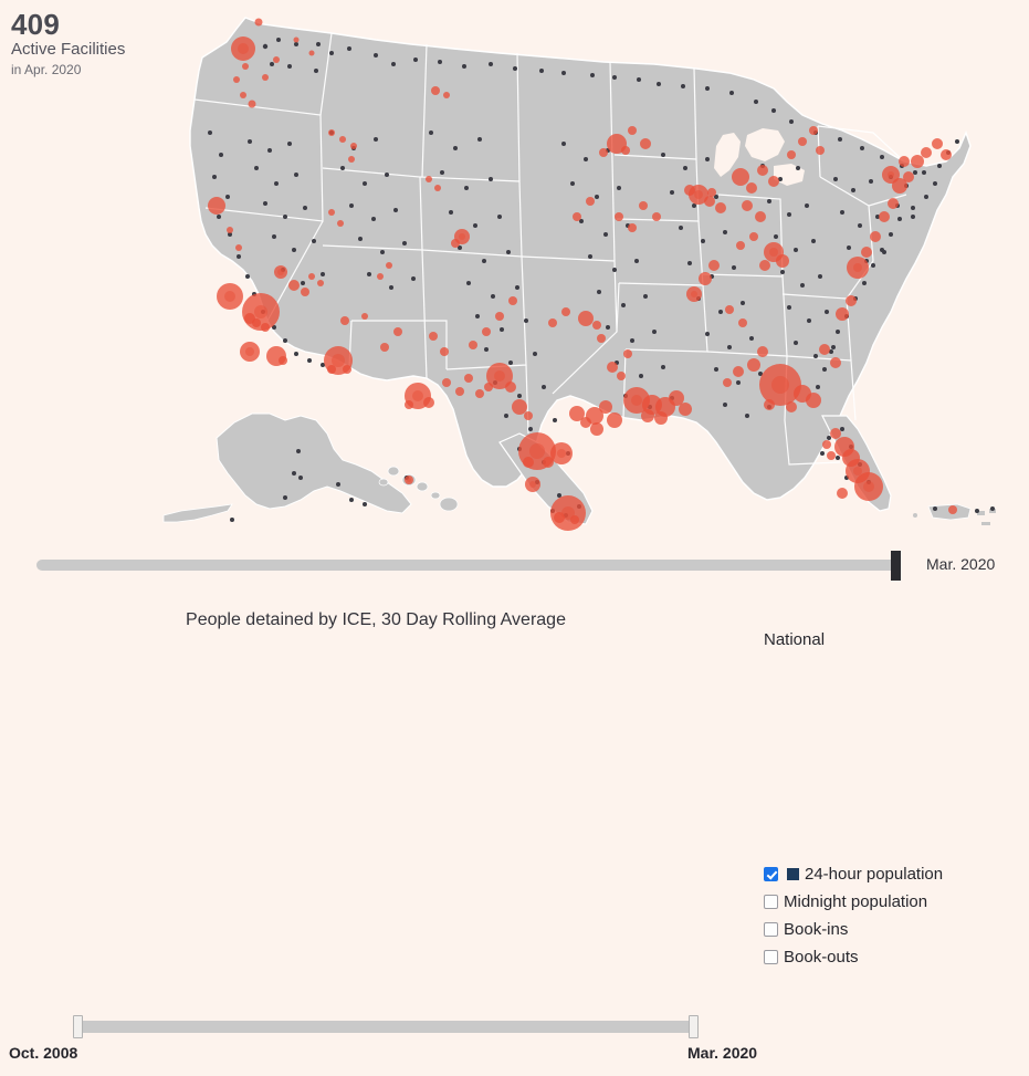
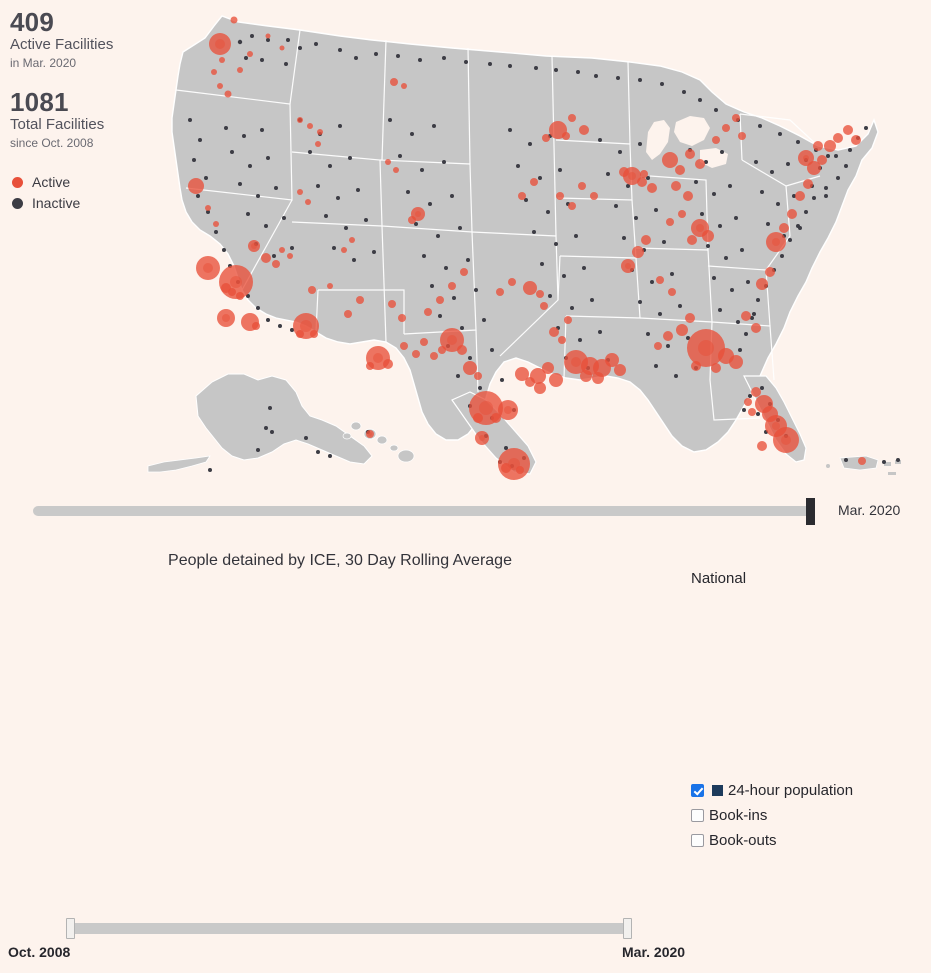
  409
  Active Facilities
- in Apr. 2020
+ in Mar. 2020
+ 1081
+ Total Facilities
+ since Oct. 2008
+ Active
+ Inactive
  Mar. 2020
  People detained by ICE, 30 Day Rolling Average
  National
  24-hour population
- Midnight population
  Book-ins
  Book-outs
  Oct. 2008
  Mar. 2020
